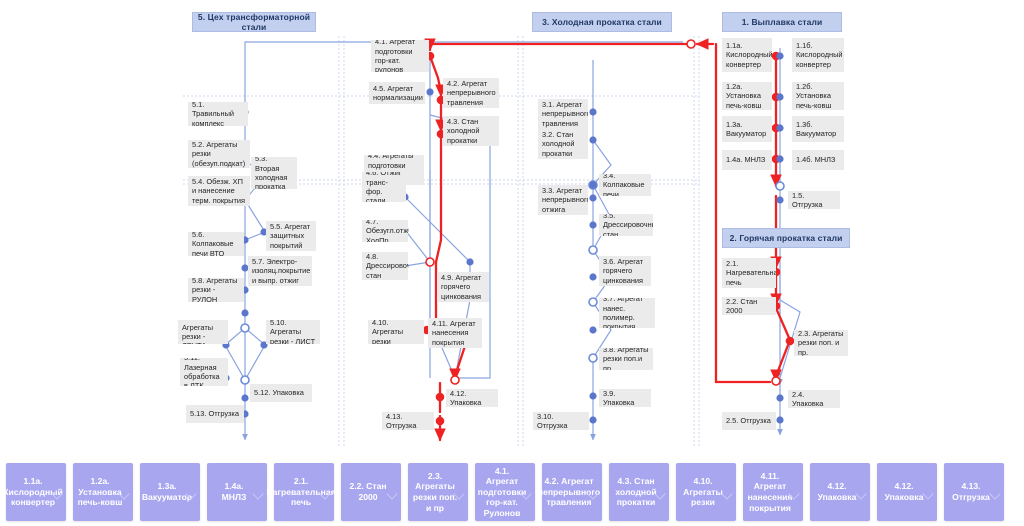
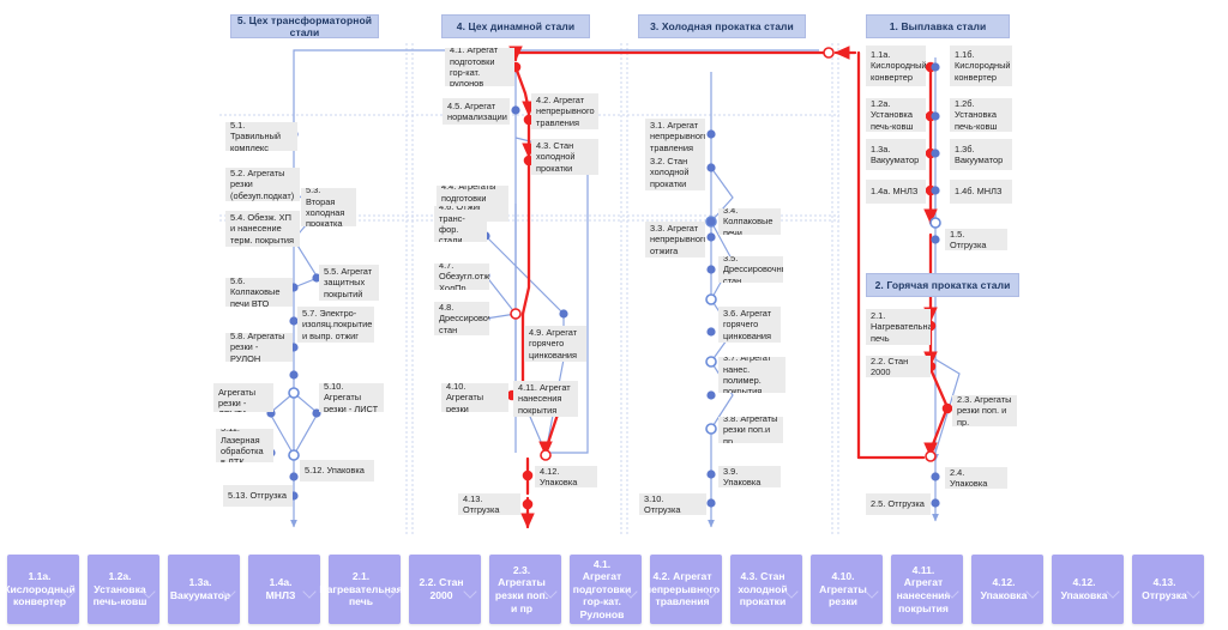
  5. Цех трансформаторной стали
+ 4. Цех динамной стали
  3. Холодная прокатка стали
  1. Выплавка стали
  2. Горячая прокатка стали
  5.1. Травильный комплекс
  5.2. Агрегаты резки (обезуп.подкат)
  5.3. Вторая холодная прокатка
  5.4. Обезж. ХП и нанесение терм. покрытия
  5.5. Агрегат защитных покрытий
  5.6. Колпаковые печи ВТО
  5.7. Электро-изоляц.покрытие и выпр. отжиг
  5.8. Агрегаты резки - РУЛОН
  5.10. Агрегаты резки - ЛИСТ
  5.11. Лазерная обработка в ЛТК
  5.12. Упаковка
  5.13. Отгрузка
  4.1. Агрегат подготовки гор-кат. рулонов
  4.2. Агрегат непрерывного травления
  4.3. Стан холодной прокатки
  4.5. Агрегат нормализации
  4.6. Отжиг транс-фор. стали
  4.7. Обезугл.отж ХолПр
  4.8. Дрессирово стан
  4.9. Агрегат горячего цинкования
  4.10. Агрегаты резки
  4.11. Агрегат нанесения покрытия
  4.12. Упаковка
  4.13. Отгрузка
  3.1. Агрегат непрерывног травления
  3.2. Стан холодной прокатки
  3.3. Агрегат непрерывног отжига
  3.4. Колпаковые печи
  3.5. Дрессировочн стан
  3.6. Агрегат горячего цинкования
  3.7. Агрегат нанес. полимер. покрытия
  3.8. Агрегаты резки поп.и пр.
  3.9. Упаковка
  3.10. Отгрузка
  1.1а. Кислородный конвертер
  1.1б. Кислородный конвертер
  1.2а. Установка печь-ковш
  1.2б. Установка печь-ковш
  1.3а. Вакууматор
  1.3б. Вакууматор
  1.4а. МНЛЗ
  1.4б. МНЛЗ
  1.5. Отгрузка
  2.1. Нагревательна печь
  2.2. Стан 2000
  2.3. Агрегаты резки поп. и пр.
  2.4. Упаковка
  2.5. Отгрузка
  1.1а. Кислородный конвертер
  1.2а. Установка печь-ковш
  1.3а. Вакууматор
  1.4а. МНЛЗ
  2.1. Нагревательная печь
  2.2. Стан 2000
  2.3. Агрегаты резки поп. и пр
  4.1. Агрегат подготовки гор-кат. Рулонов
  4.2. Агрегат непрерывного травления
  4.3. Стан холодной прокатки
  4.10. Агрегаты резки
  4.11. Агрегат нанесения покрытия
  4.12. Упаковка
  4.12. Упаковка
  4.13. Отгрузка
